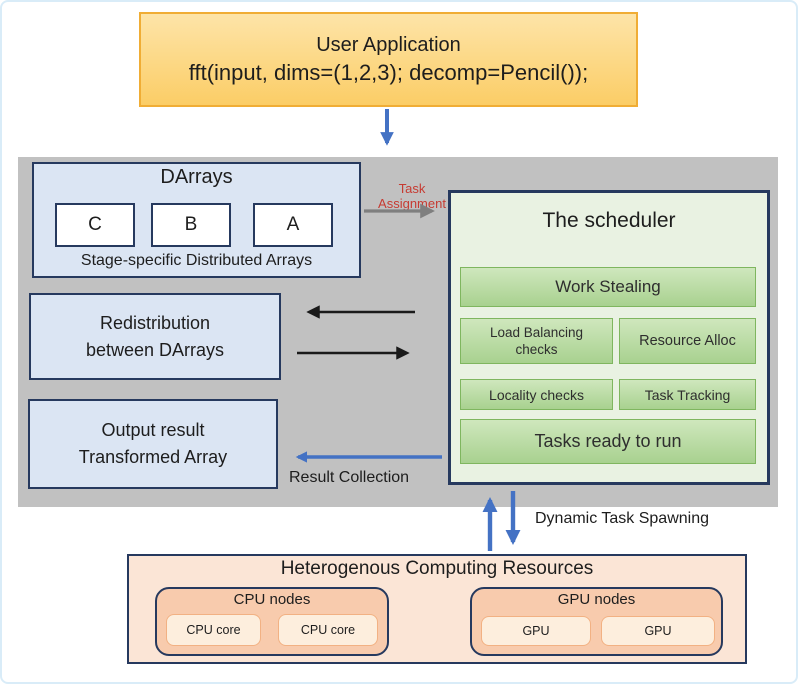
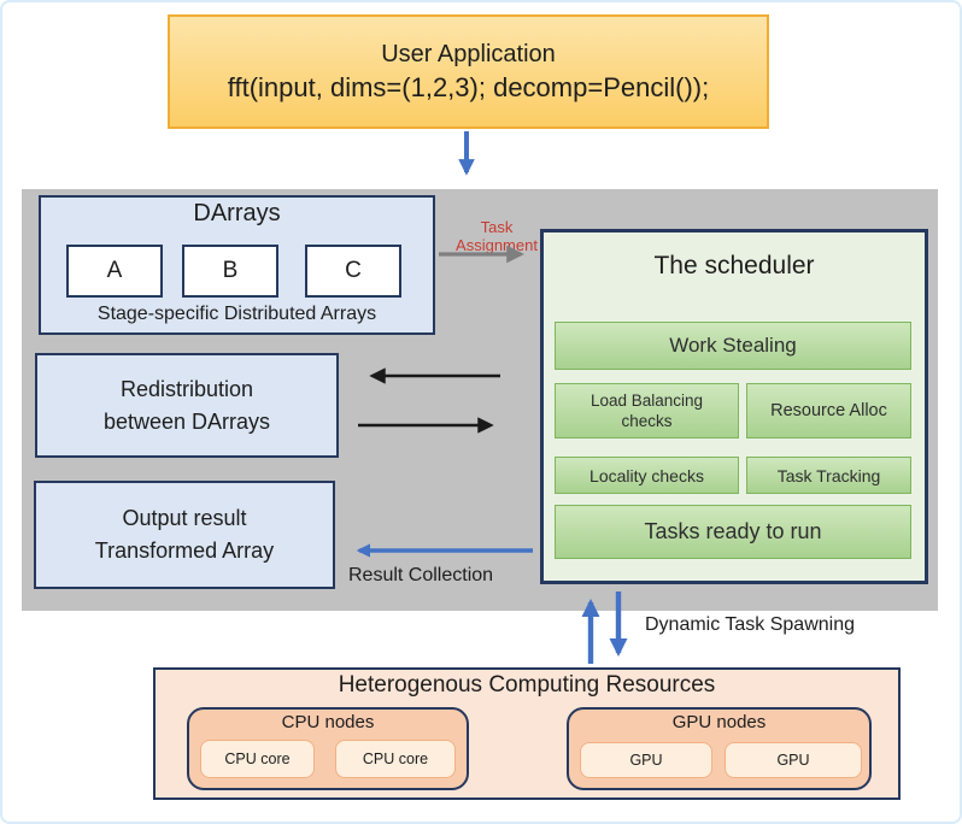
  User Application
  fft(input, dims=(1,2,3); decomp=Pencil());
  DArrays
- C
+ A
  B
- A
+ C
  Stage-specific Distributed Arrays
  Task
  Assignment
  The scheduler
  Work Stealing
  Load Balancing
  checks
  Resource Alloc
  Locality checks
  Task Tracking
  Tasks ready to run
  Redistribution
  between DArrays
  Output result
  Transformed Array
  Result Collection
  Dynamic Task Spawning
  Heterogenous Computing Resources
  CPU nodes
  CPU core
  CPU core
  GPU nodes
  GPU
  GPU
